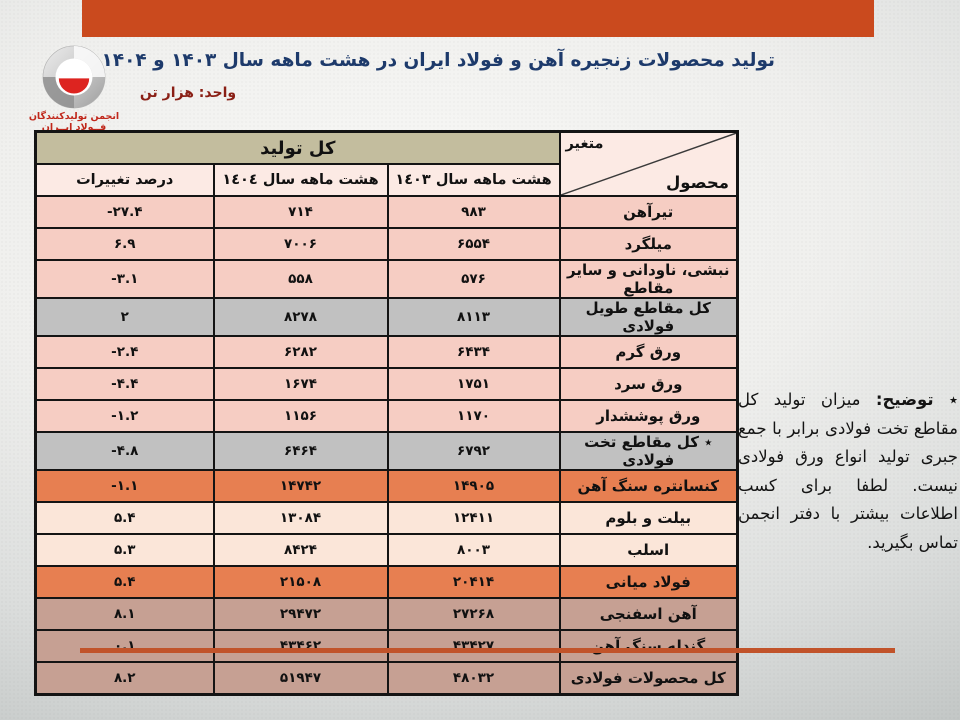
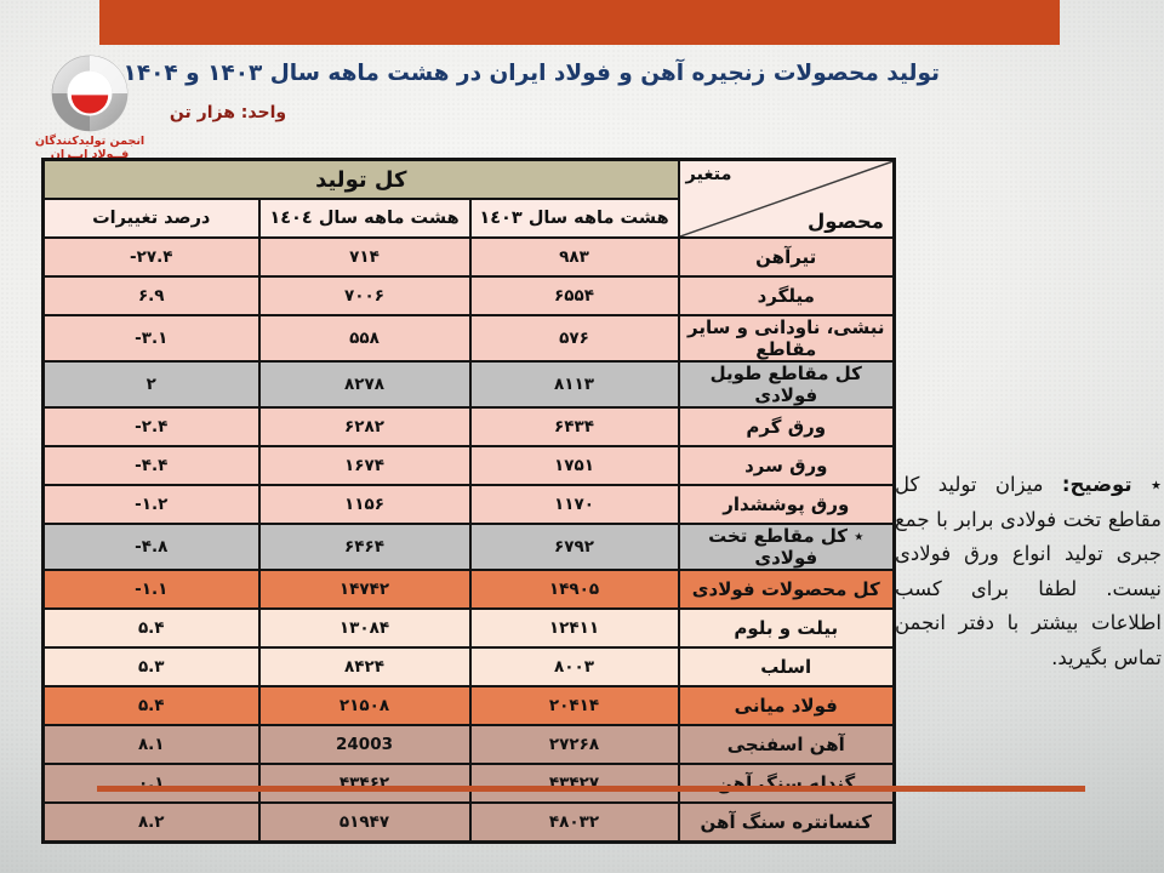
  انجمن تولیدکنندگان
  فــولاد ایــران
  تولید محصولات زنجیره آهن و فولاد ایران در هشت ماهه سال ۱۴۰۳ و ۱۴۰۴
  واحد: هزار تن
  متغیر محصول	کل تولید
  هشت ماهه سال ١٤٠٣	هشت ماهه سال ١٤٠٤	درصد تغییرات
  تیرآهن	۹۸۳	۷۱۴	-۲۷.۴
  میلگرد	۶۵۵۴	۷۰۰۶	۶.۹
  نبشی، ناودانی و سایر مقاطع	۵۷۶	۵۵۸	-۳.۱
  کل مقاطع طویل فولادی	۸۱۱۳	۸۲۷۸	۲
  ورق گرم	۶۴۳۴	۶۲۸۲	-۲.۴
  ورق سرد	۱۷۵۱	۱۶۷۴	-۴.۴
  ورق پوششدار	۱۱۷۰	۱۱۵۶	-۱.۲
  ٭ کل مقاطع تخت فولادی	۶۷۹۲	۶۴۶۴	-۴.۸
- کنسانتره سنگ آهن	۱۴۹۰۵	۱۴۷۴۲	-۱.۱
+ کل محصولات فولادی	۱۴۹۰۵	۱۴۷۴۲	-۱.۱
  بیلت و بلوم	۱۲۴۱۱	۱۳۰۸۴	۵.۴
  اسلب	۸۰۰۳	۸۴۲۴	۵.۳
  فولاد میانی	۲۰۴۱۴	۲۱۵۰۸	۵.۴
- آهن اسفنجی	۲۷۲۶۸	۲۹۴۷۲	۸.۱
+ آهن اسفنجی	۲۷۲۶۸	24003	۸.۱
  گندله سنگ آهن	۴۳۴۲۷	۴۳۴۶۲	۰.۱
- کل محصولات فولادی	۴۸۰۳۲	۵۱۹۴۷	۸.۲
+ کنسانتره سنگ آهن	۴۸۰۳۲	۵۱۹۴۷	۸.۲
  ٭ توضیح: میزان تولید کل مقاطع تخت فولادی برابر با جمع جبری تولید انواع ورق فولادی نیست. لطفا برای کسب اطلاعات بیشتر با دفتر انجمن تماس بگیرید.
